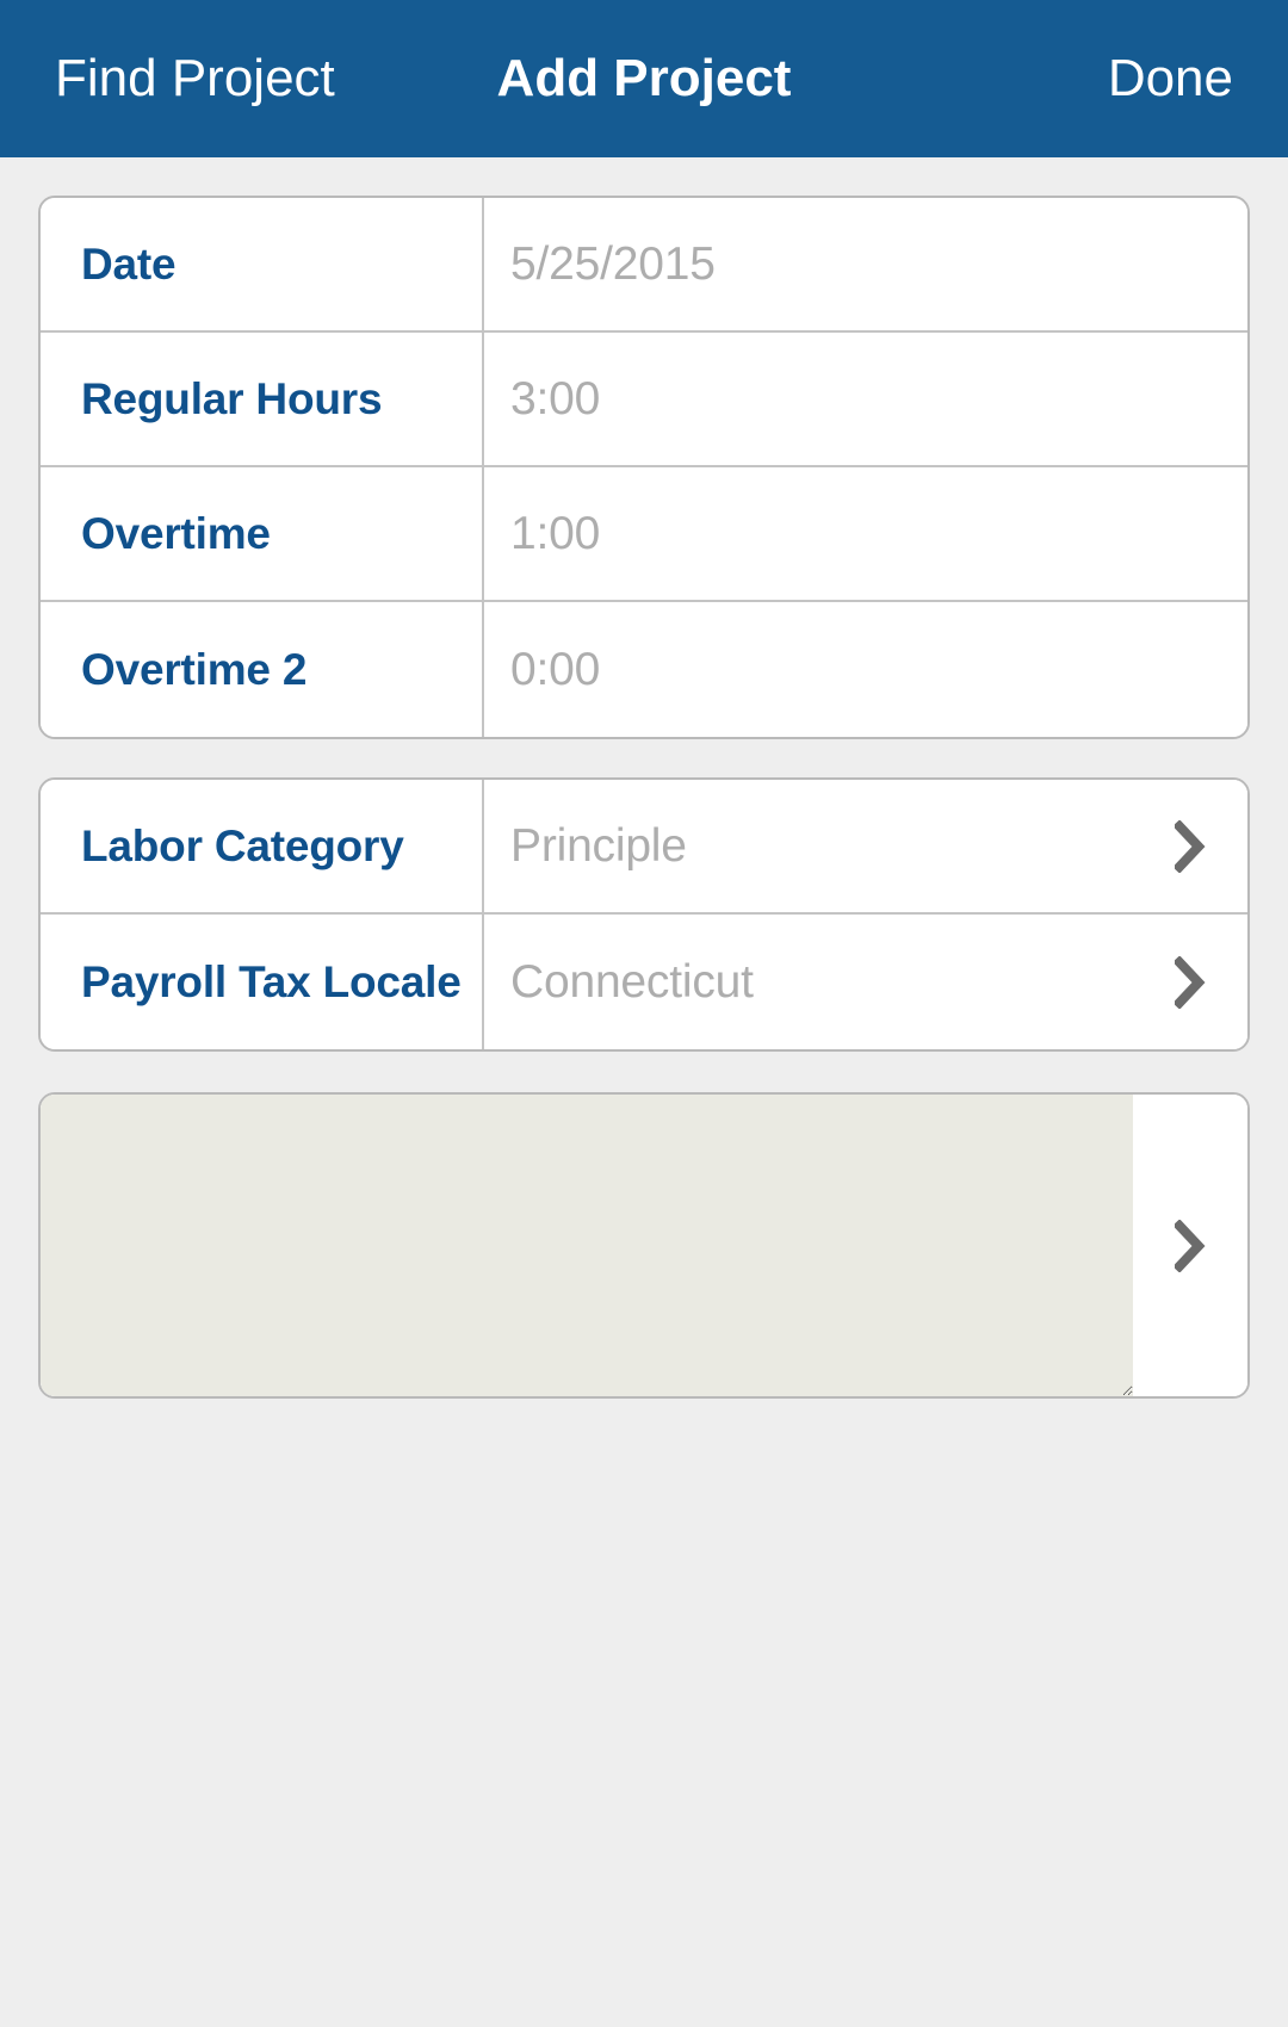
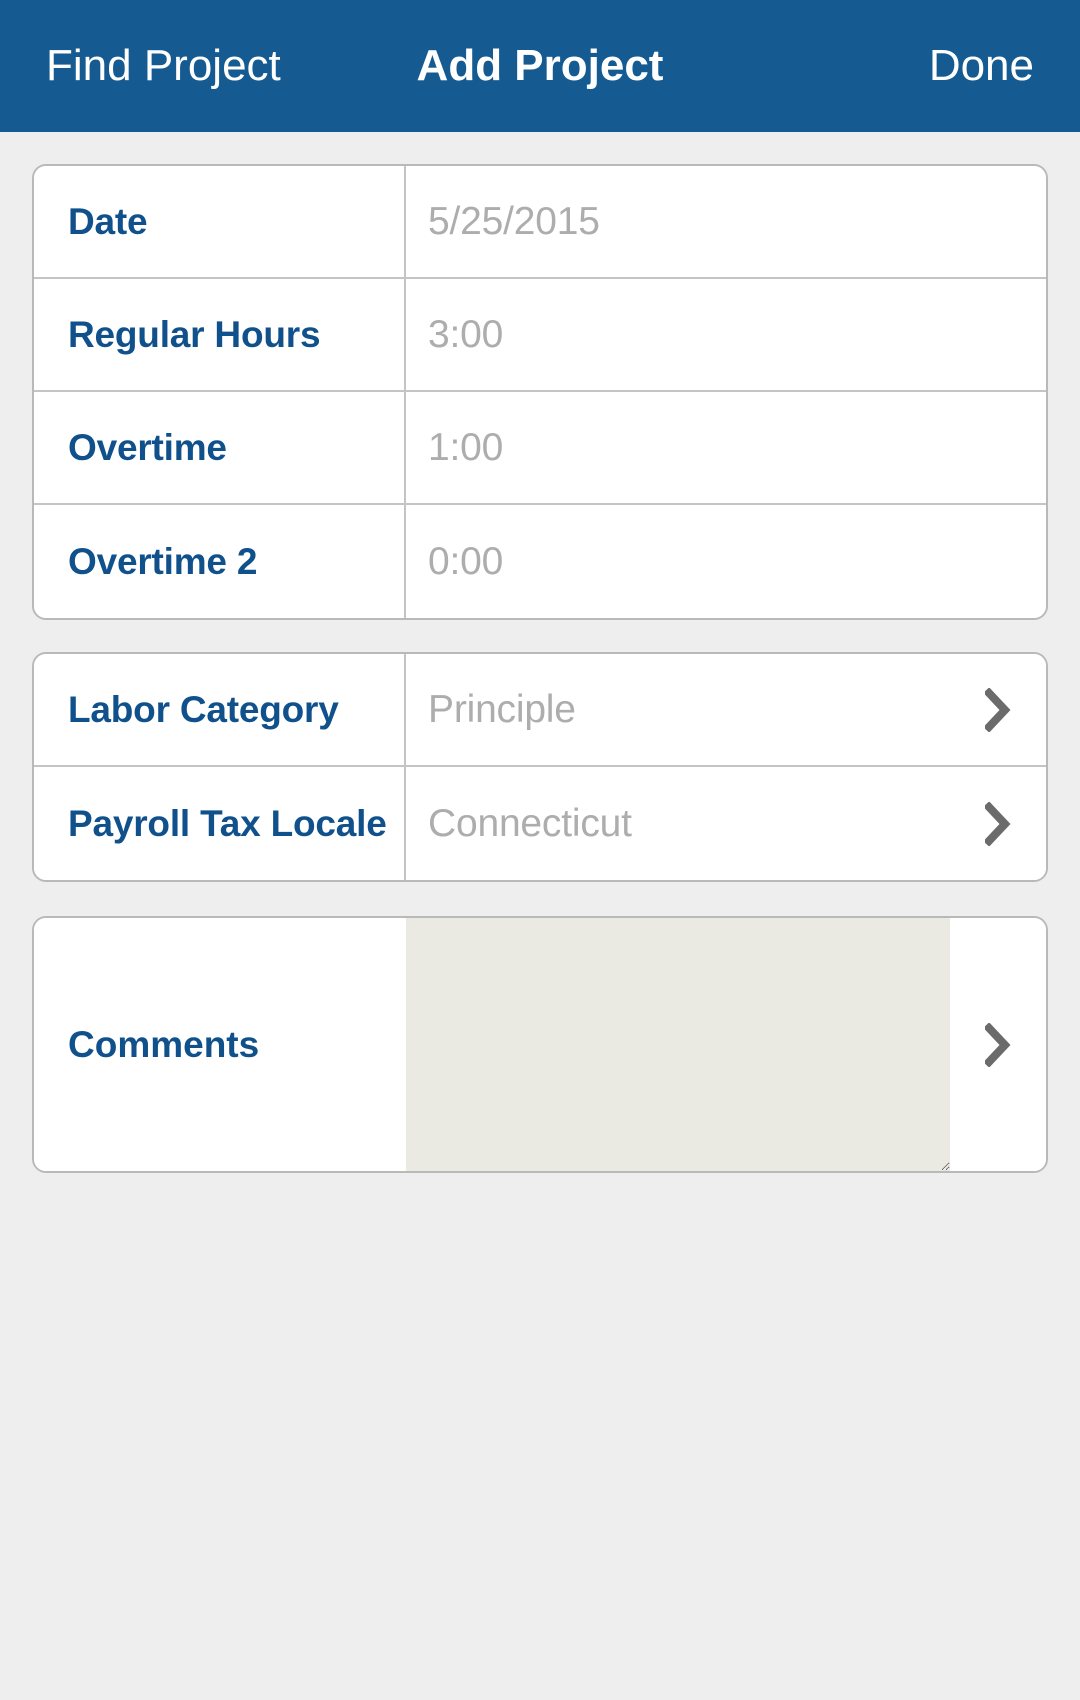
  Find Project
  Add Project
  Done
  Date
  5/25/2015
  Regular Hours
  3:00
  Overtime
  1:00
  Overtime 2
  0:00
  Labor Category
  Principle
  Payroll Tax Locale
  Connecticut
+ Comments
